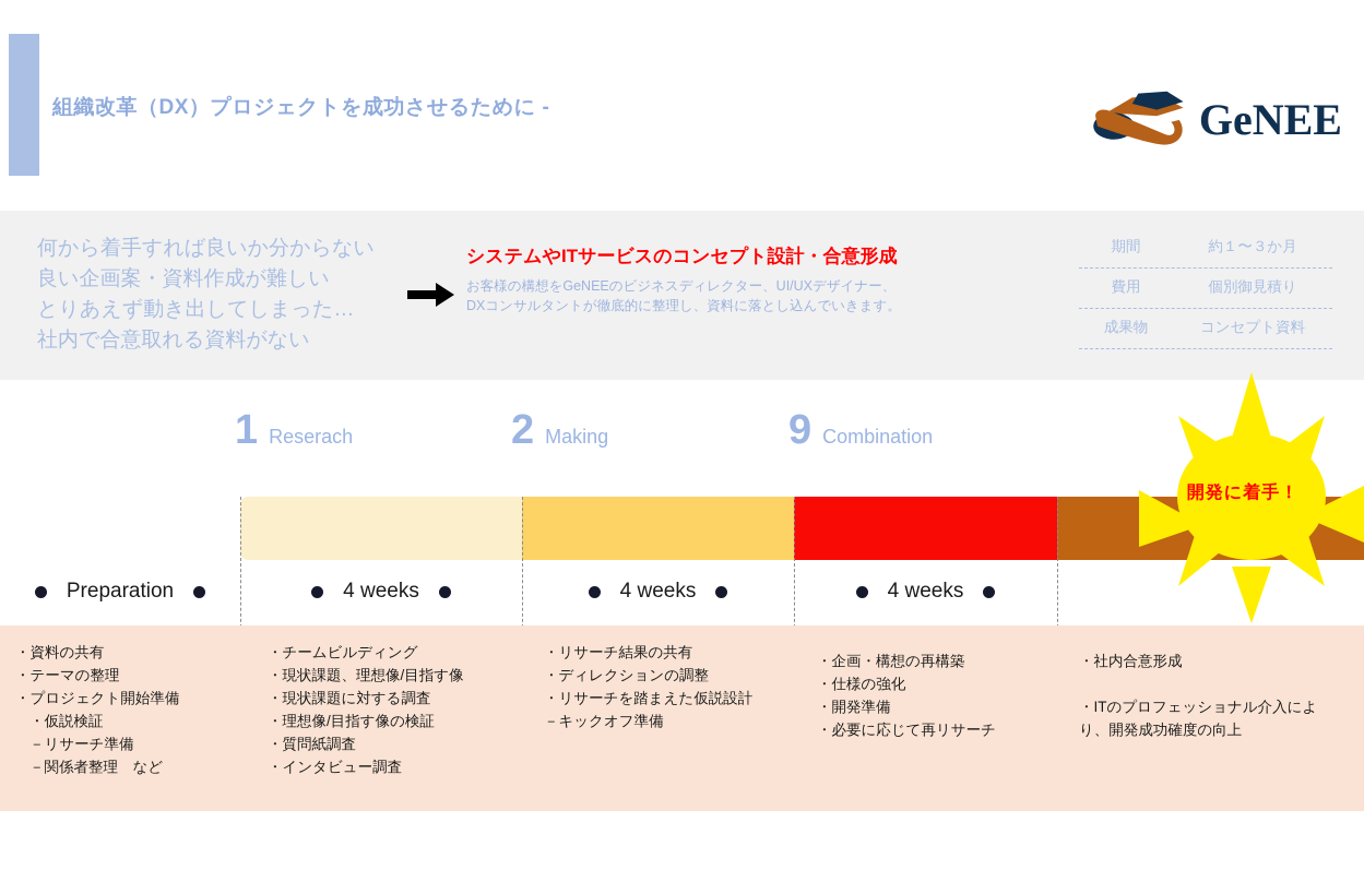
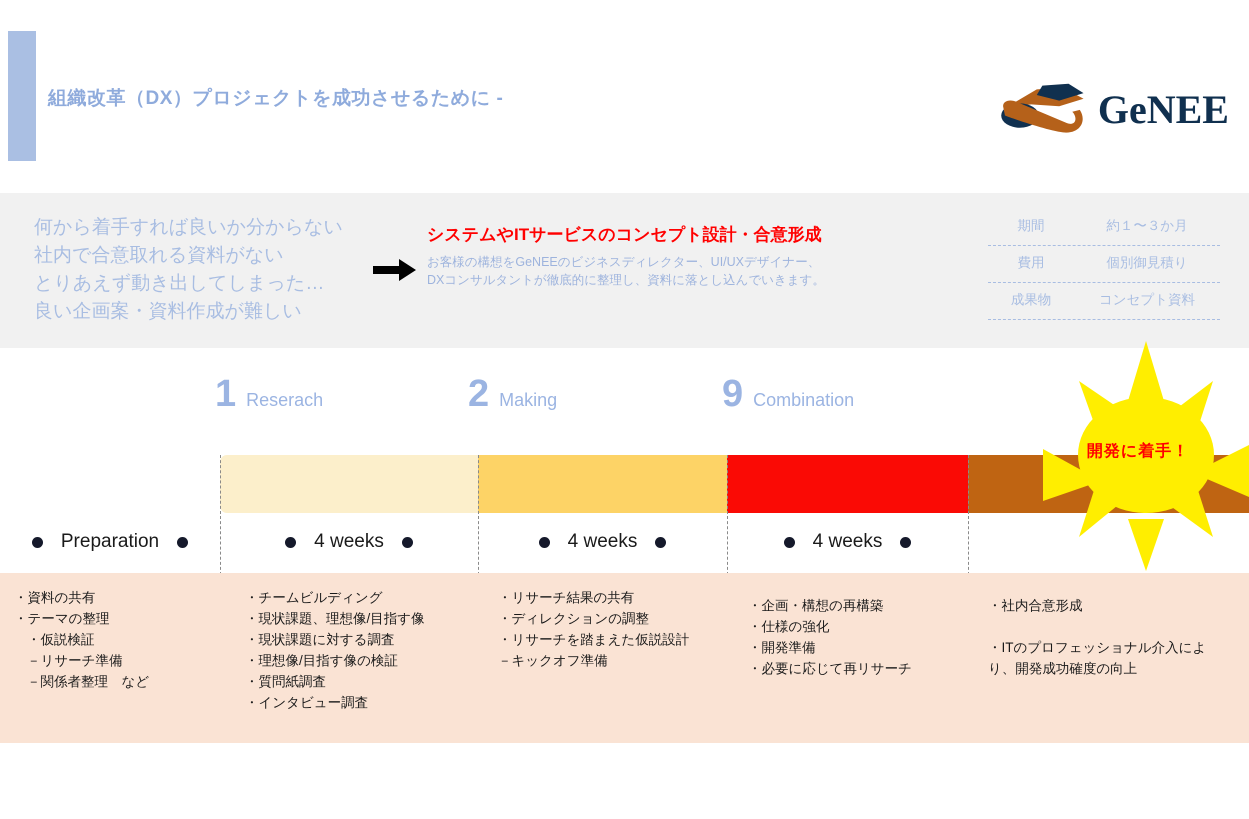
  組織改革（DX）プロジェクトを成功させるために -
  GeNEE
  何から着手すれば良いか分からない
- 良い企画案・資料作成が難しい
+ 社内で合意取れる資料がない
  とりあえず動き出してしまった…
- 社内で合意取れる資料がない
+ 良い企画案・資料作成が難しい
  システムやITサービスのコンセプト設計・合意形成
  お客様の構想をGeNEEのビジネスディレクター、UI/UXデザイナー、
  DXコンサルタントが徹底的に整理し、資料に落とし込んでいきます。
  期間
  約１〜３か月
  費用
  個別御見積り
  成果物
  コンセプト資料
  1
  Reserach
  2
  Making
  9
  Combination
  Preparation
  4 weeks
  4 weeks
  4 weeks
  ・資料の共有
  ・テーマの整理
- ・プロジェクト開始準備
  ・仮説検証
  －リサーチ準備
  －関係者整理 など
  ・チームビルディング
  ・現状課題、理想像/目指す像
  ・現状課題に対する調査
  ・理想像/目指す像の検証
  ・質問紙調査
  ・インタビュー調査
  ・リサーチ結果の共有
  ・ディレクションの調整
  ・リサーチを踏まえた仮説設計
  －キックオフ準備
  ・企画・構想の再構築
  ・仕様の強化
  ・開発準備
  ・必要に応じて再リサーチ
  ・社内合意形成
  ・ITのプロフェッショナル介入により、開発成功確度の向上
  開発に着手！
